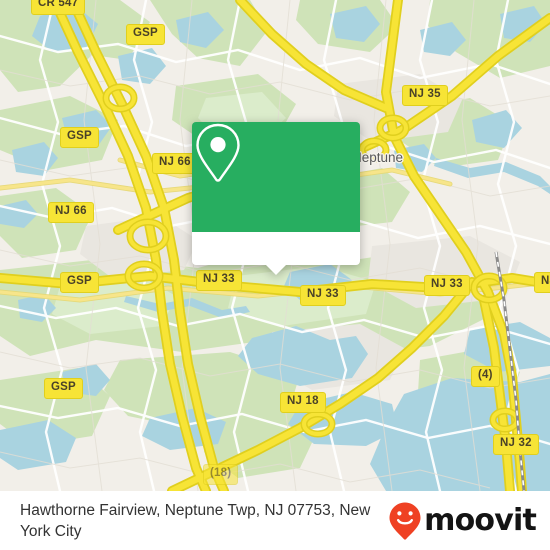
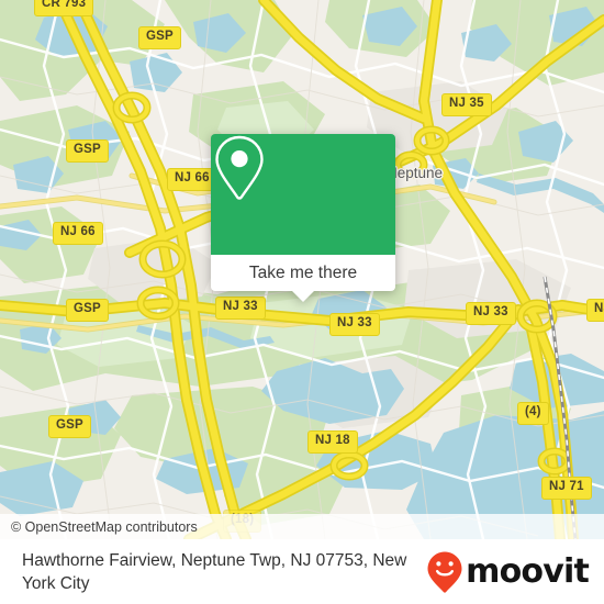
  eptune
- CR 547
+ CR 793
  GSP
  NJ 35
  GSP
  NJ 66
  NJ 66
  GSP
  NJ 33
  NJ 33
  NJ 33
  (4)
  GSP
  NJ 18
- NJ 32
+ NJ 71
  (18)
+ Take me there
+ © OpenStreetMap contributors
  Hawthorne Fairview, Neptune Twp, NJ 07753, New York City
  moovit
